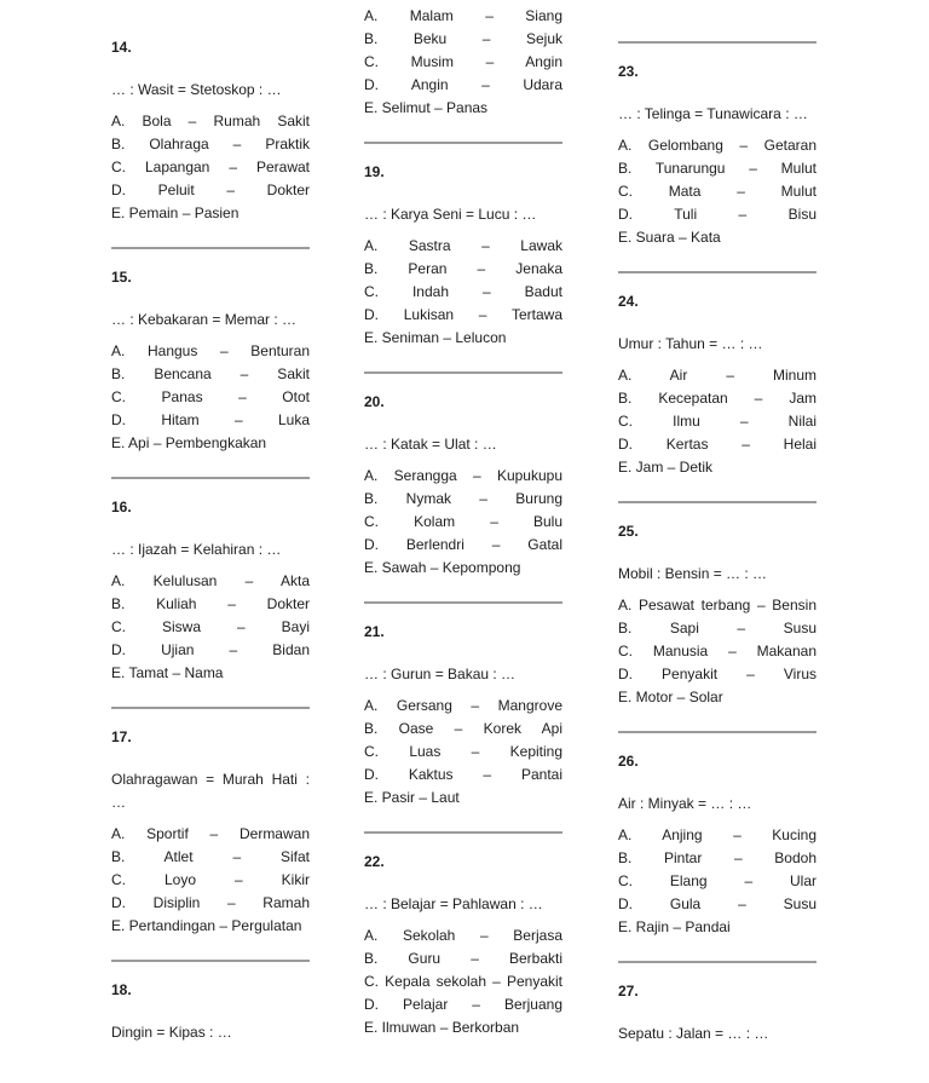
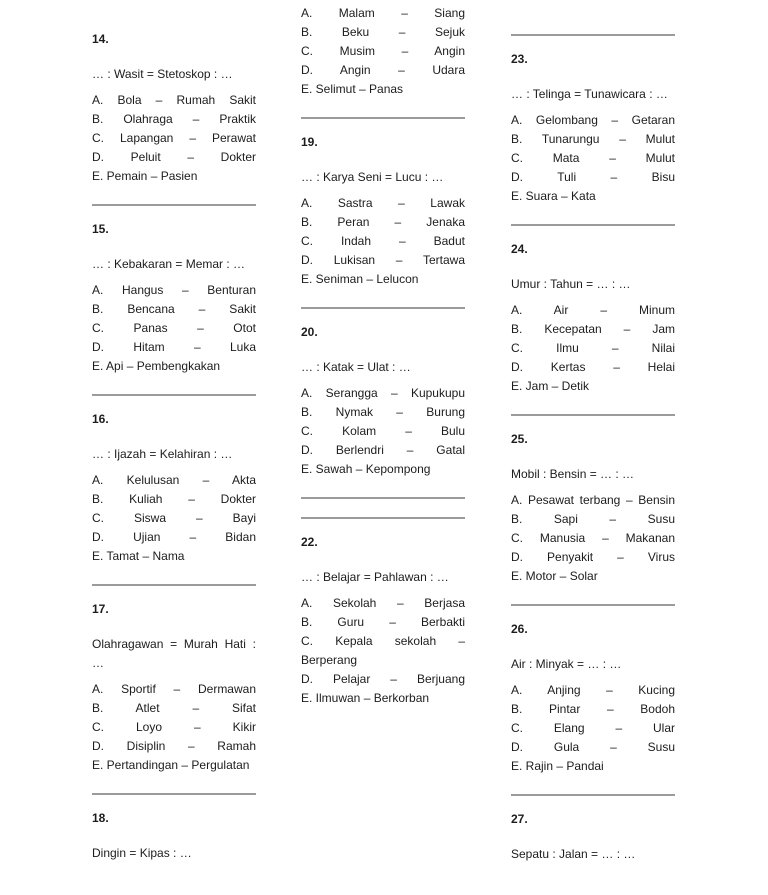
  14.
  … : Wasit = Stetoskop : …
  A. Bola – Rumah Sakit
  B. Olahraga – Praktik
  C. Lapangan – Perawat
  D. Peluit – Dokter
  E. Pemain – Pasien
  15.
  … : Kebakaran = Memar : …
  A. Hangus – Benturan
  B. Bencana – Sakit
  C. Panas – Otot
  D. Hitam – Luka
  E. Api – Pembengkakan
  16.
  … : Ijazah = Kelahiran : …
  A. Kelulusan – Akta
  B. Kuliah – Dokter
  C. Siswa – Bayi
  D. Ujian – Bidan
  E. Tamat – Nama
  17.
  Olahragawan = Murah Hati : …
  A. Sportif – Dermawan
  B. Atlet – Sifat
  C. Loyo – Kikir
  D. Disiplin – Ramah
  E. Pertandingan – Pergulatan
  18.
  Dingin = Kipas : …
  A. Malam – Siang
  B. Beku – Sejuk
  C. Musim – Angin
  D. Angin – Udara
  E. Selimut – Panas
  19.
  … : Karya Seni = Lucu : …
  A. Sastra – Lawak
  B. Peran – Jenaka
  C. Indah – Badut
  D. Lukisan – Tertawa
  E. Seniman – Lelucon
  20.
  … : Katak = Ulat : …
  A. Serangga – Kupukupu
  B. Nymak – Burung
  C. Kolam – Bulu
  D. Berlendri – Gatal
  E. Sawah – Kepompong
- 21.
- … : Gurun = Bakau : …
- A. Gersang – Mangrove
- B. Oase – Korek Api
- C. Luas – Kepiting
- D. Kaktus – Pantai
- E. Pasir – Laut
  22.
  … : Belajar = Pahlawan : …
  A. Sekolah – Berjasa
  B. Guru – Berbakti
- C. Kepala sekolah – Penyakit
+ C. Kepala sekolah – Berperang
  D. Pelajar – Berjuang
  E. Ilmuwan – Berkorban
  23.
  … : Telinga = Tunawicara : …
  A. Gelombang – Getaran
  B. Tunarungu – Mulut
  C. Mata – Mulut
  D. Tuli – Bisu
  E. Suara – Kata
  24.
  Umur : Tahun = … : …
  A. Air – Minum
  B. Kecepatan – Jam
  C. Ilmu – Nilai
  D. Kertas – Helai
  E. Jam – Detik
  25.
  Mobil : Bensin = … : …
  A. Pesawat terbang – Bensin
  B. Sapi – Susu
  C. Manusia – Makanan
  D. Penyakit – Virus
  E. Motor – Solar
  26.
  Air : Minyak = … : …
  A. Anjing – Kucing
  B. Pintar – Bodoh
  C. Elang – Ular
  D. Gula – Susu
  E. Rajin – Pandai
  27.
  Sepatu : Jalan = … : …
